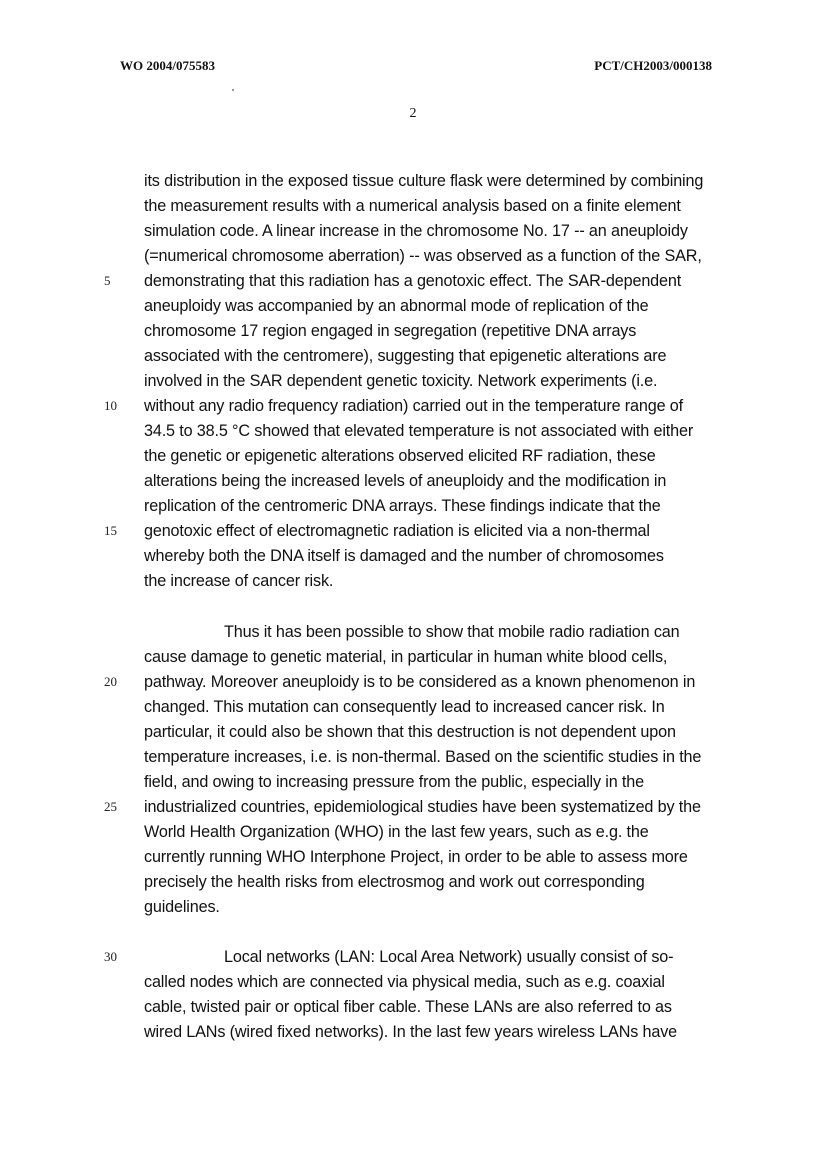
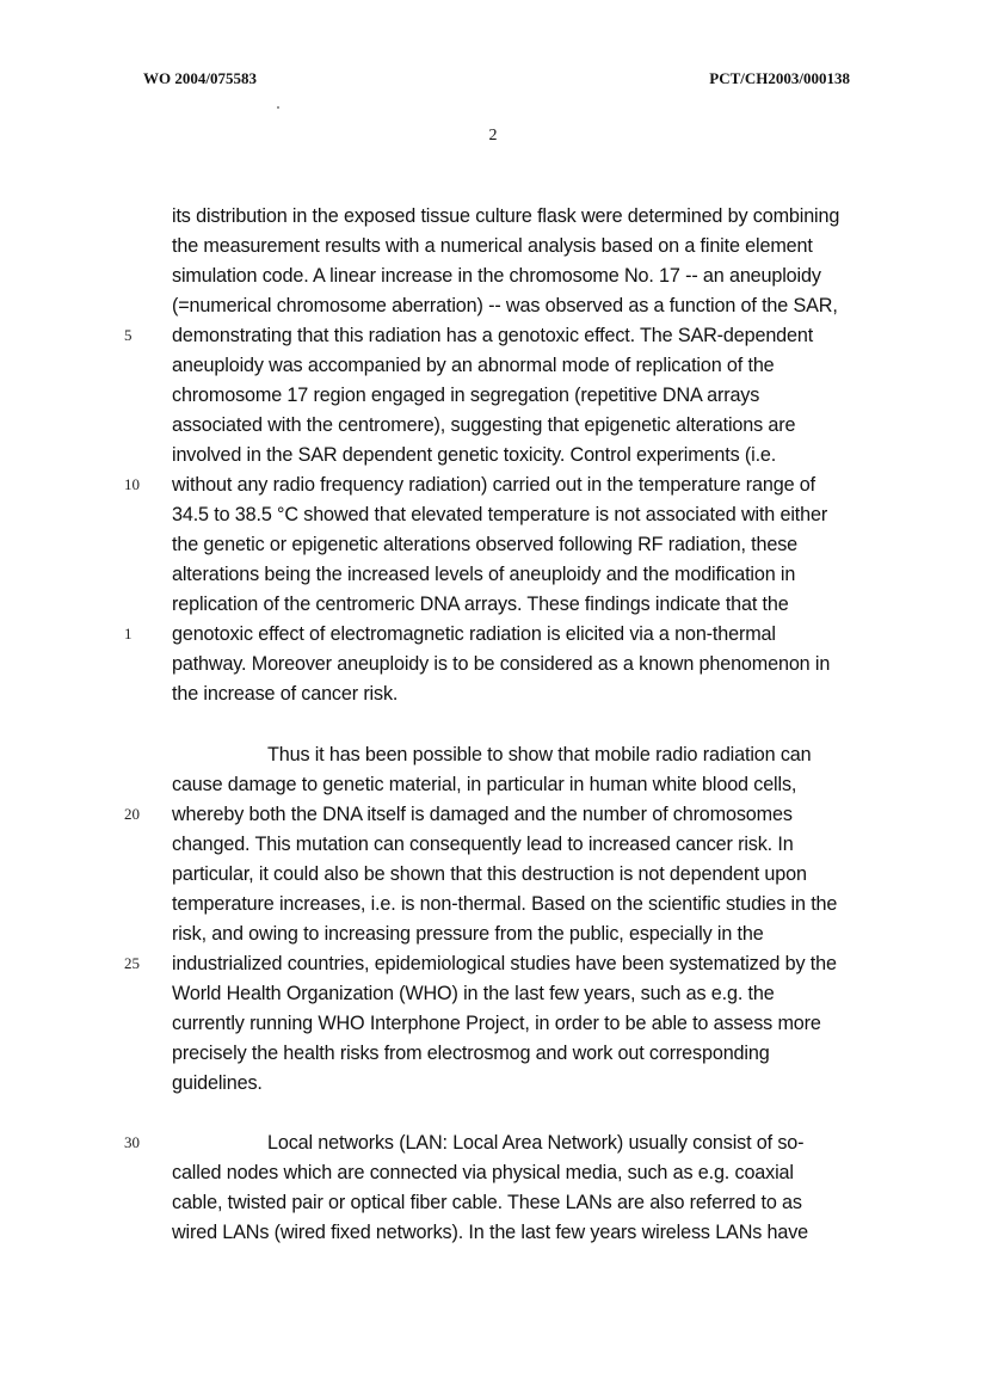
  WO 2004/075583
  PCT/CH2003/000138
  2
  its distribution in the exposed tissue culture flask were determined by combining
  the measurement results with a numerical analysis based on a finite element
  simulation code. A linear increase in the chromosome No. 17 -- an aneuploidy
  (=numerical chromosome aberration) -- was observed as a function of the SAR,
  demonstrating that this radiation has a genotoxic effect. The SAR-dependent
  aneuploidy was accompanied by an abnormal mode of replication of the
  chromosome 17 region engaged in segregation (repetitive DNA arrays
  associated with the centromere), suggesting that epigenetic alterations are
- involved in the SAR dependent genetic toxicity. Network experiments (i.e.
+ involved in the SAR dependent genetic toxicity. Control experiments (i.e.
  without any radio frequency radiation) carried out in the temperature range of
  34.5 to 38.5 °C showed that elevated temperature is not associated with either
- the genetic or epigenetic alterations observed elicited RF radiation, these
+ the genetic or epigenetic alterations observed following RF radiation, these
  alterations being the increased levels of aneuploidy and the modification in
  replication of the centromeric DNA arrays. These findings indicate that the
  genotoxic effect of electromagnetic radiation is elicited via a non-thermal
- whereby both the DNA itself is damaged and the number of chromosomes
+ pathway. Moreover aneuploidy is to be considered as a known phenomenon in
  the increase of cancer risk.
  Thus it has been possible to show that mobile radio radiation can
  cause damage to genetic material, in particular in human white blood cells,
- pathway. Moreover aneuploidy is to be considered as a known phenomenon in
+ whereby both the DNA itself is damaged and the number of chromosomes
  changed. This mutation can consequently lead to increased cancer risk. In
  particular, it could also be shown that this destruction is not dependent upon
  temperature increases, i.e. is non-thermal. Based on the scientific studies in the
- field, and owing to increasing pressure from the public, especially in the
+ risk, and owing to increasing pressure from the public, especially in the
  industrialized countries, epidemiological studies have been systematized by the
  World Health Organization (WHO) in the last few years, such as e.g. the
  currently running WHO Interphone Project, in order to be able to assess more
  precisely the health risks from electrosmog and work out corresponding
  guidelines.
  Local networks (LAN: Local Area Network) usually consist of so-
  called nodes which are connected via physical media, such as e.g. coaxial
  cable, twisted pair or optical fiber cable. These LANs are also referred to as
  wired LANs (wired fixed networks). In the last few years wireless LANs have
  5
  10
- 15
+ 1
  20
  25
  30
